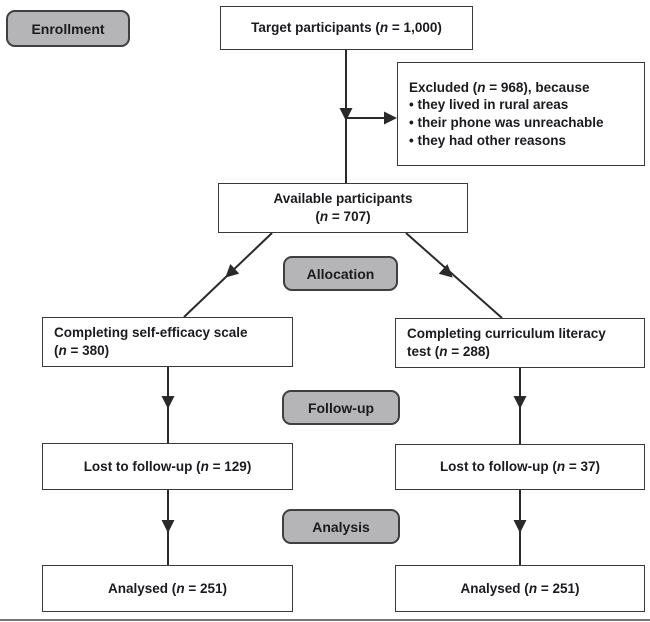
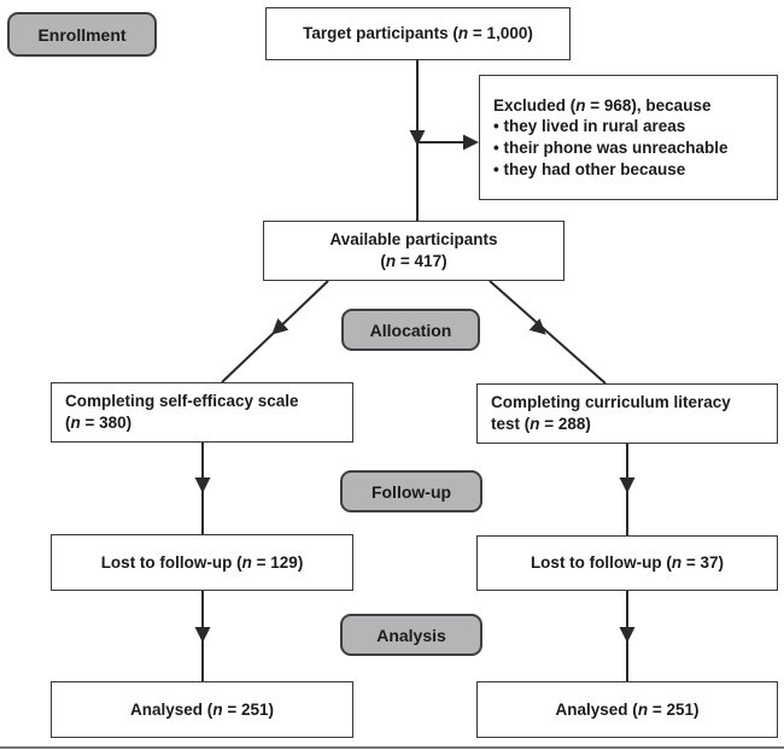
  Enrollment
  Allocation
  Follow-up
  Analysis
  Target participants (n = 1,000)
  Excluded (n = 968), because
  • they lived in rural areas
  • their phone was unreachable
- • they had other reasons
+ • they had other because
  Available participants
- (n = 707)
+ (n = 417)
  Completing self-efficacy scale
  (n = 380)
  Completing curriculum literacy
  test (n = 288)
  Lost to follow-up (n = 129)
  Lost to follow-up (n = 37)
  Analysed (n = 251)
  Analysed (n = 251)
